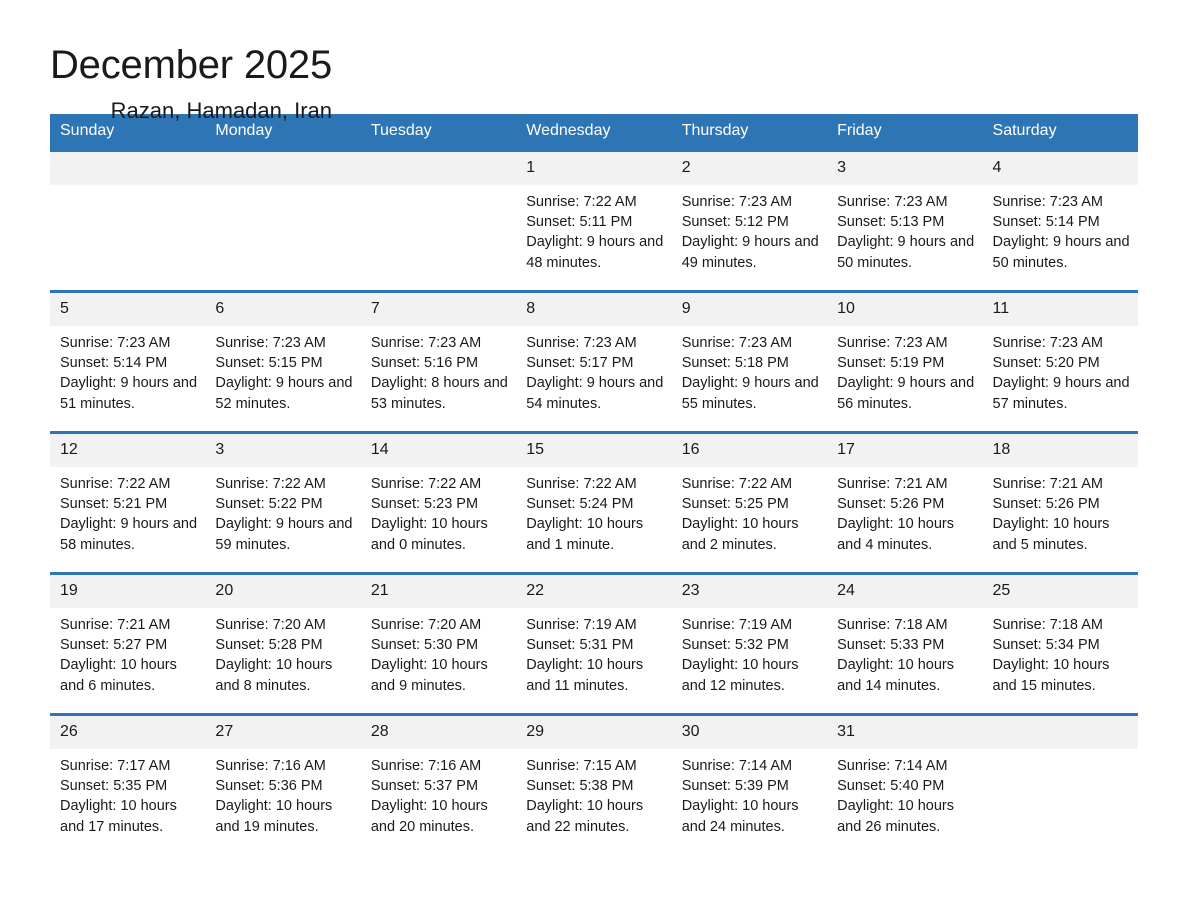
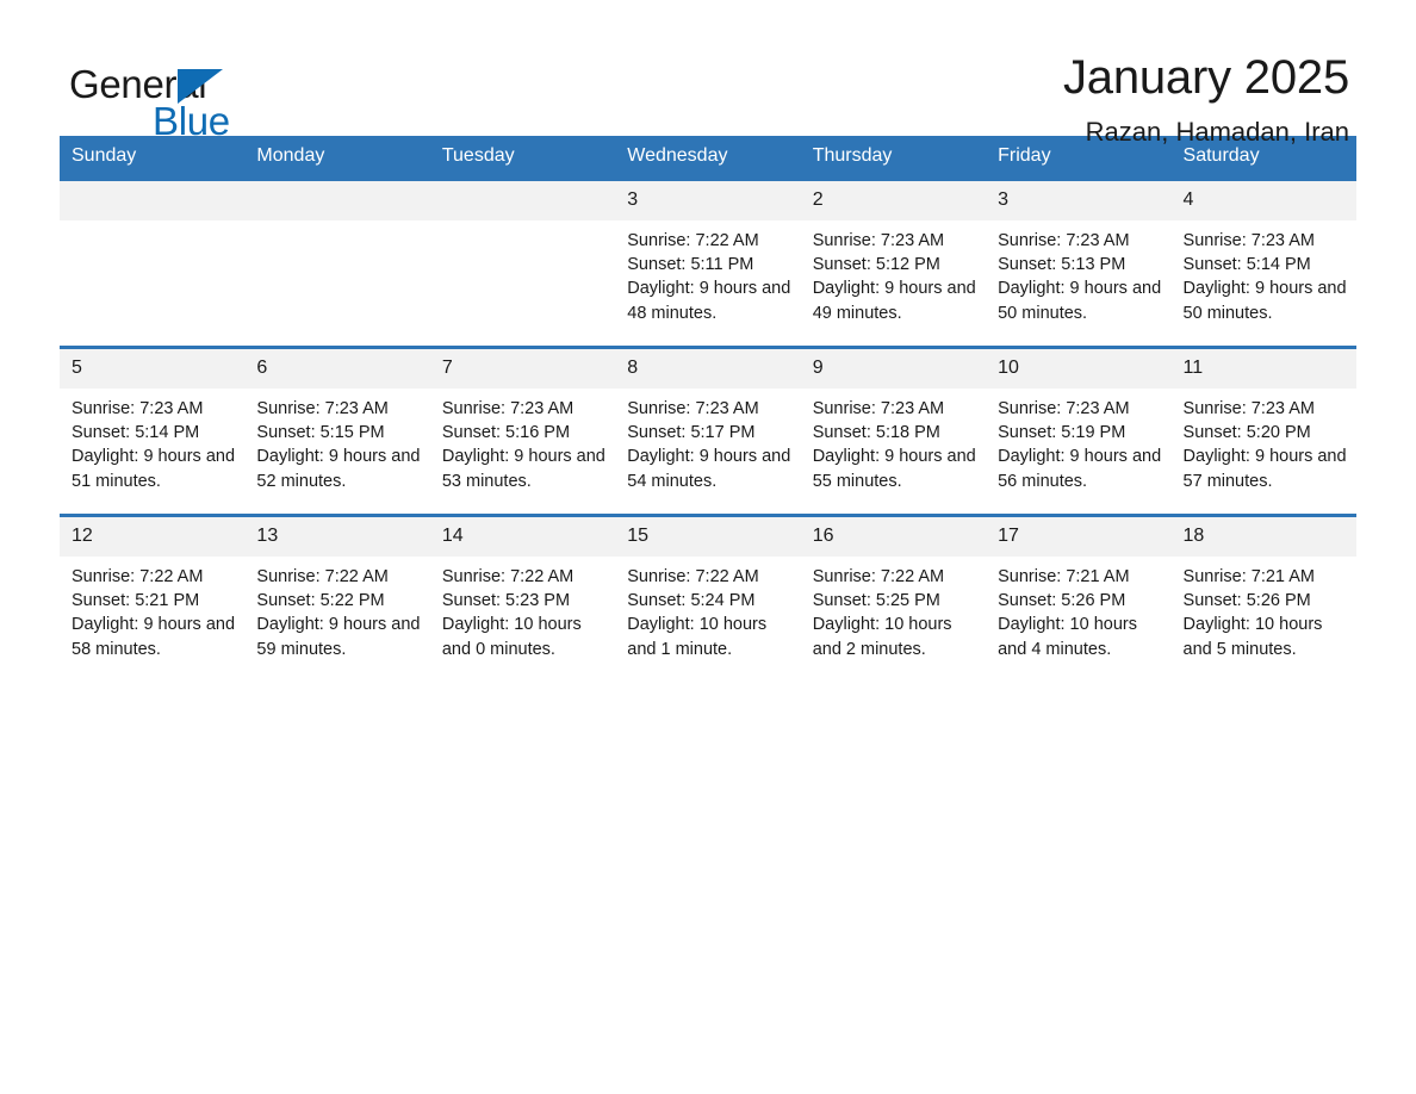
+ General
+ Blue
- December 2025
+ January 2025
  Razan, Hamadan, Iran
  Sunday	Monday	Tuesday	Wednesday	Thursday	Friday	Saturday
- 			1Sunrise: 7:22 AMSunset: 5:11 PMDaylight: 9 hours and 48 minutes.	2Sunrise: 7:23 AMSunset: 5:12 PMDaylight: 9 hours and 49 minutes.	3Sunrise: 7:23 AMSunset: 5:13 PMDaylight: 9 hours and 50 minutes.	4Sunrise: 7:23 AMSunset: 5:14 PMDaylight: 9 hours and 50 minutes.
+ 			3Sunrise: 7:22 AMSunset: 5:11 PMDaylight: 9 hours and 48 minutes.	2Sunrise: 7:23 AMSunset: 5:12 PMDaylight: 9 hours and 49 minutes.	3Sunrise: 7:23 AMSunset: 5:13 PMDaylight: 9 hours and 50 minutes.	4Sunrise: 7:23 AMSunset: 5:14 PMDaylight: 9 hours and 50 minutes.
- 5Sunrise: 7:23 AMSunset: 5:14 PMDaylight: 9 hours and 51 minutes.	6Sunrise: 7:23 AMSunset: 5:15 PMDaylight: 9 hours and 52 minutes.	7Sunrise: 7:23 AMSunset: 5:16 PMDaylight: 8 hours and 53 minutes.	8Sunrise: 7:23 AMSunset: 5:17 PMDaylight: 9 hours and 54 minutes.	9Sunrise: 7:23 AMSunset: 5:18 PMDaylight: 9 hours and 55 minutes.	10Sunrise: 7:23 AMSunset: 5:19 PMDaylight: 9 hours and 56 minutes.	11Sunrise: 7:23 AMSunset: 5:20 PMDaylight: 9 hours and 57 minutes.
+ 5Sunrise: 7:23 AMSunset: 5:14 PMDaylight: 9 hours and 51 minutes.	6Sunrise: 7:23 AMSunset: 5:15 PMDaylight: 9 hours and 52 minutes.	7Sunrise: 7:23 AMSunset: 5:16 PMDaylight: 9 hours and 53 minutes.	8Sunrise: 7:23 AMSunset: 5:17 PMDaylight: 9 hours and 54 minutes.	9Sunrise: 7:23 AMSunset: 5:18 PMDaylight: 9 hours and 55 minutes.	10Sunrise: 7:23 AMSunset: 5:19 PMDaylight: 9 hours and 56 minutes.	11Sunrise: 7:23 AMSunset: 5:20 PMDaylight: 9 hours and 57 minutes.
- 12Sunrise: 7:22 AMSunset: 5:21 PMDaylight: 9 hours and 58 minutes.	3Sunrise: 7:22 AMSunset: 5:22 PMDaylight: 9 hours and 59 minutes.	14Sunrise: 7:22 AMSunset: 5:23 PMDaylight: 10 hours and 0 minutes.	15Sunrise: 7:22 AMSunset: 5:24 PMDaylight: 10 hours and 1 minute.	16Sunrise: 7:22 AMSunset: 5:25 PMDaylight: 10 hours and 2 minutes.	17Sunrise: 7:21 AMSunset: 5:26 PMDaylight: 10 hours and 4 minutes.	18Sunrise: 7:21 AMSunset: 5:26 PMDaylight: 10 hours and 5 minutes.
+ 12Sunrise: 7:22 AMSunset: 5:21 PMDaylight: 9 hours and 58 minutes.	13Sunrise: 7:22 AMSunset: 5:22 PMDaylight: 9 hours and 59 minutes.	14Sunrise: 7:22 AMSunset: 5:23 PMDaylight: 10 hours and 0 minutes.	15Sunrise: 7:22 AMSunset: 5:24 PMDaylight: 10 hours and 1 minute.	16Sunrise: 7:22 AMSunset: 5:25 PMDaylight: 10 hours and 2 minutes.	17Sunrise: 7:21 AMSunset: 5:26 PMDaylight: 10 hours and 4 minutes.	18Sunrise: 7:21 AMSunset: 5:26 PMDaylight: 10 hours and 5 minutes.
- 19Sunrise: 7:21 AMSunset: 5:27 PMDaylight: 10 hours and 6 minutes.	20Sunrise: 7:20 AMSunset: 5:28 PMDaylight: 10 hours and 8 minutes.	21Sunrise: 7:20 AMSunset: 5:30 PMDaylight: 10 hours and 9 minutes.	22Sunrise: 7:19 AMSunset: 5:31 PMDaylight: 10 hours and 11 minutes.	23Sunrise: 7:19 AMSunset: 5:32 PMDaylight: 10 hours and 12 minutes.	24Sunrise: 7:18 AMSunset: 5:33 PMDaylight: 10 hours and 14 minutes.	25Sunrise: 7:18 AMSunset: 5:34 PMDaylight: 10 hours and 15 minutes.
- 26Sunrise: 7:17 AMSunset: 5:35 PMDaylight: 10 hours and 17 minutes.	27Sunrise: 7:16 AMSunset: 5:36 PMDaylight: 10 hours and 19 minutes.	28Sunrise: 7:16 AMSunset: 5:37 PMDaylight: 10 hours and 20 minutes.	29Sunrise: 7:15 AMSunset: 5:38 PMDaylight: 10 hours and 22 minutes.	30Sunrise: 7:14 AMSunset: 5:39 PMDaylight: 10 hours and 24 minutes.	31Sunrise: 7:14 AMSunset: 5:40 PMDaylight: 10 hours and 26 minutes.
